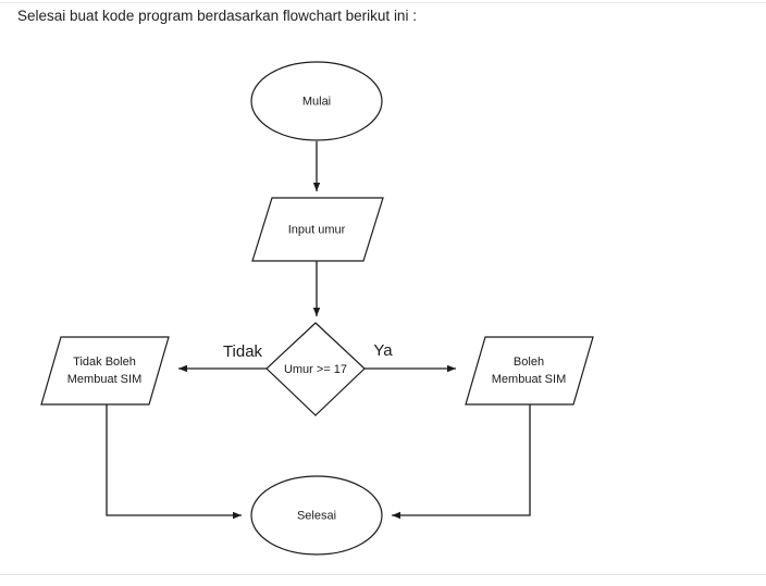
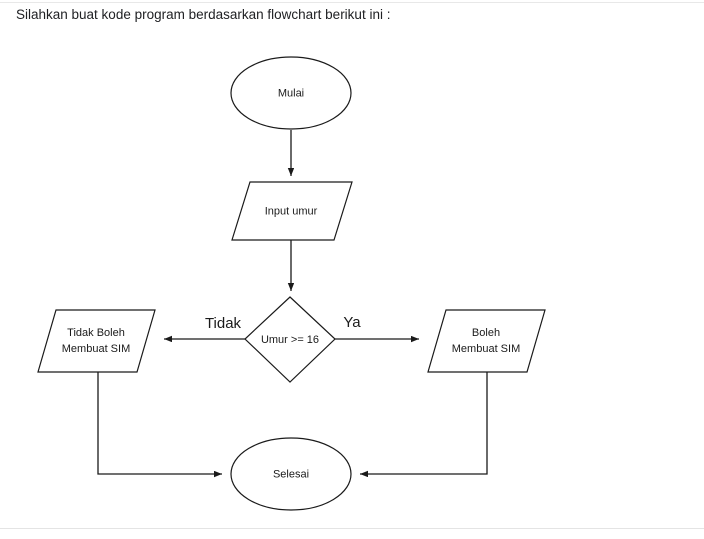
- Selesai buat kode program berdasarkan flowchart berikut ini :
+ Silahkan buat kode program berdasarkan flowchart berikut ini :
  Mulai
  Input umur
- Umur >= 17
+ Umur >= 16
  Tidak
  Ya
  Tidak Boleh
  Membuat SIM
  Boleh
  Membuat SIM
  Selesai
